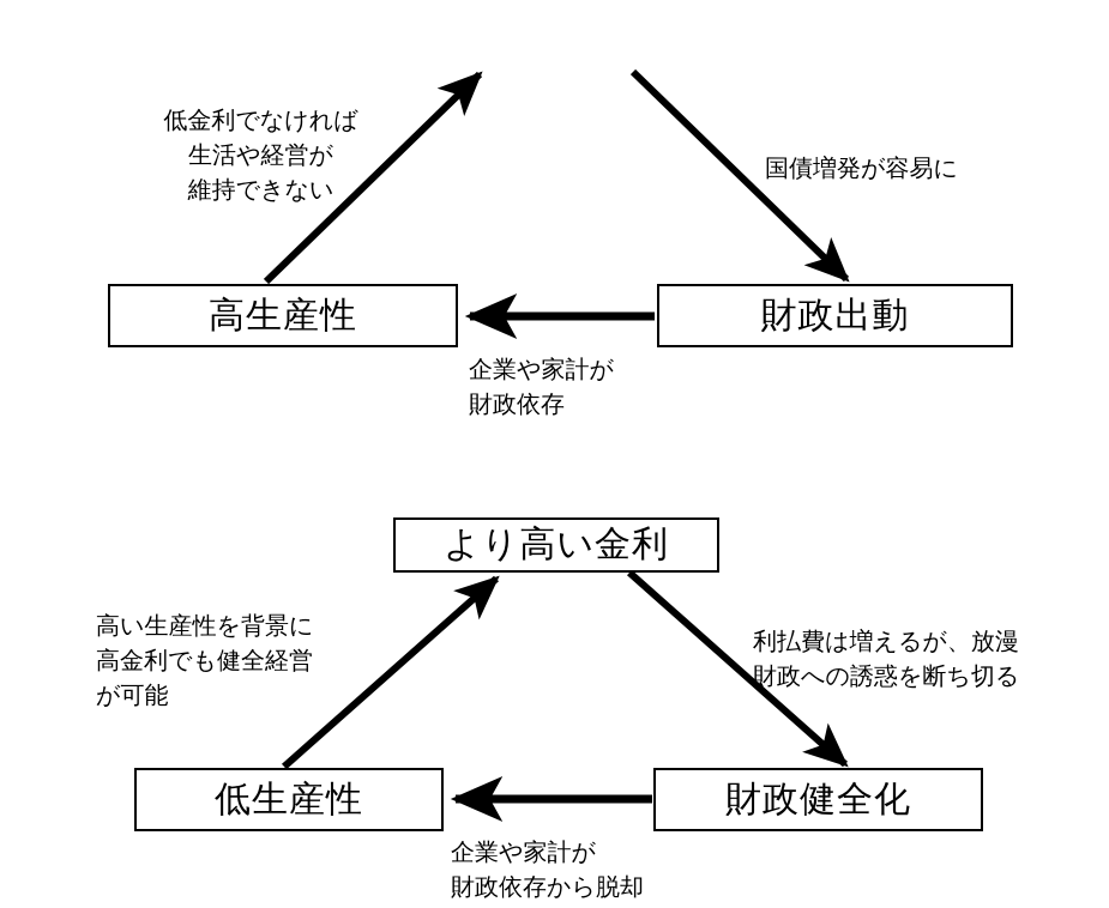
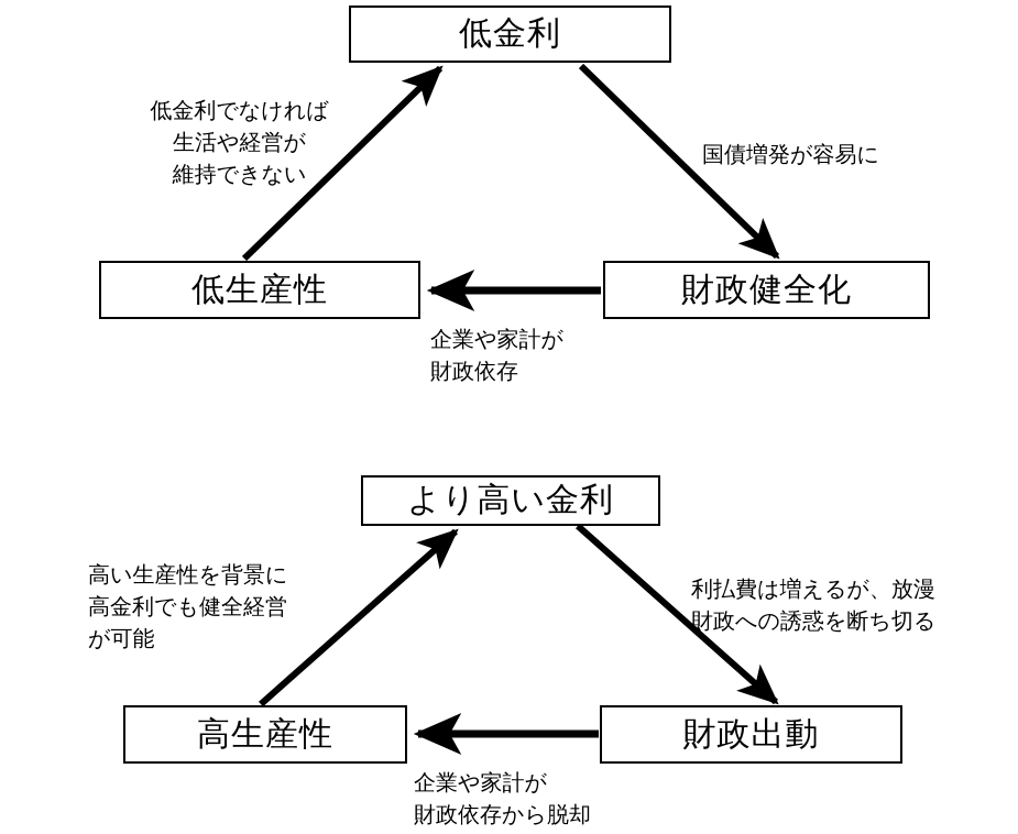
+ 低金利
- 高生産性
+ 低生産性
- 財政出動
+ 財政健全化
  低金利でなければ
  生活や経営が
  維持できない
  国債増発が容易に
  企業や家計が
  財政依存
  より高い金利
- 低生産性
+ 高生産性
- 財政健全化
+ 財政出動
  高い生産性を背景に
  高金利でも健全経営
  が可能
  利払費は増えるが、放漫
  財政への誘惑を断ち切る
  企業や家計が
  財政依存から脱却
